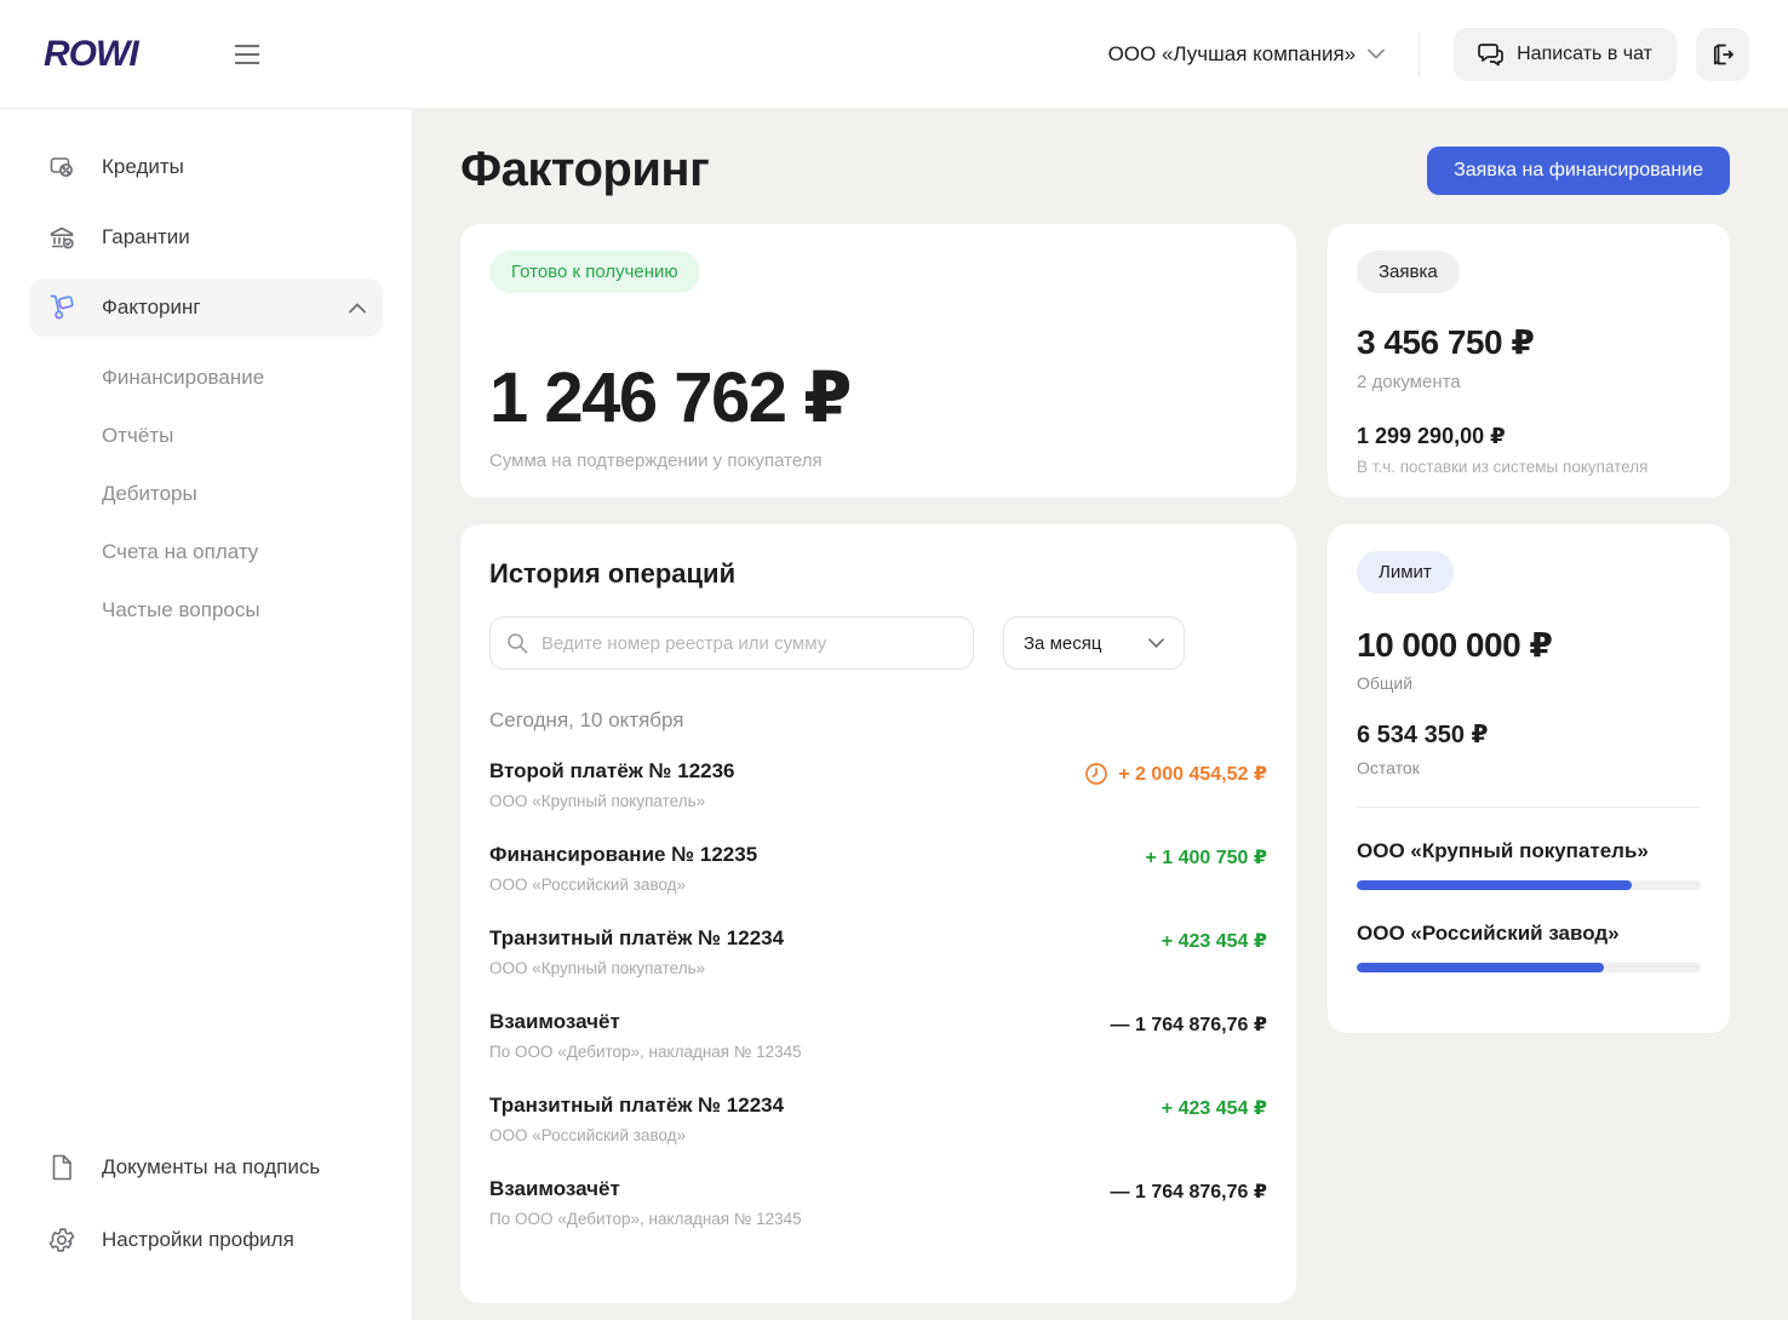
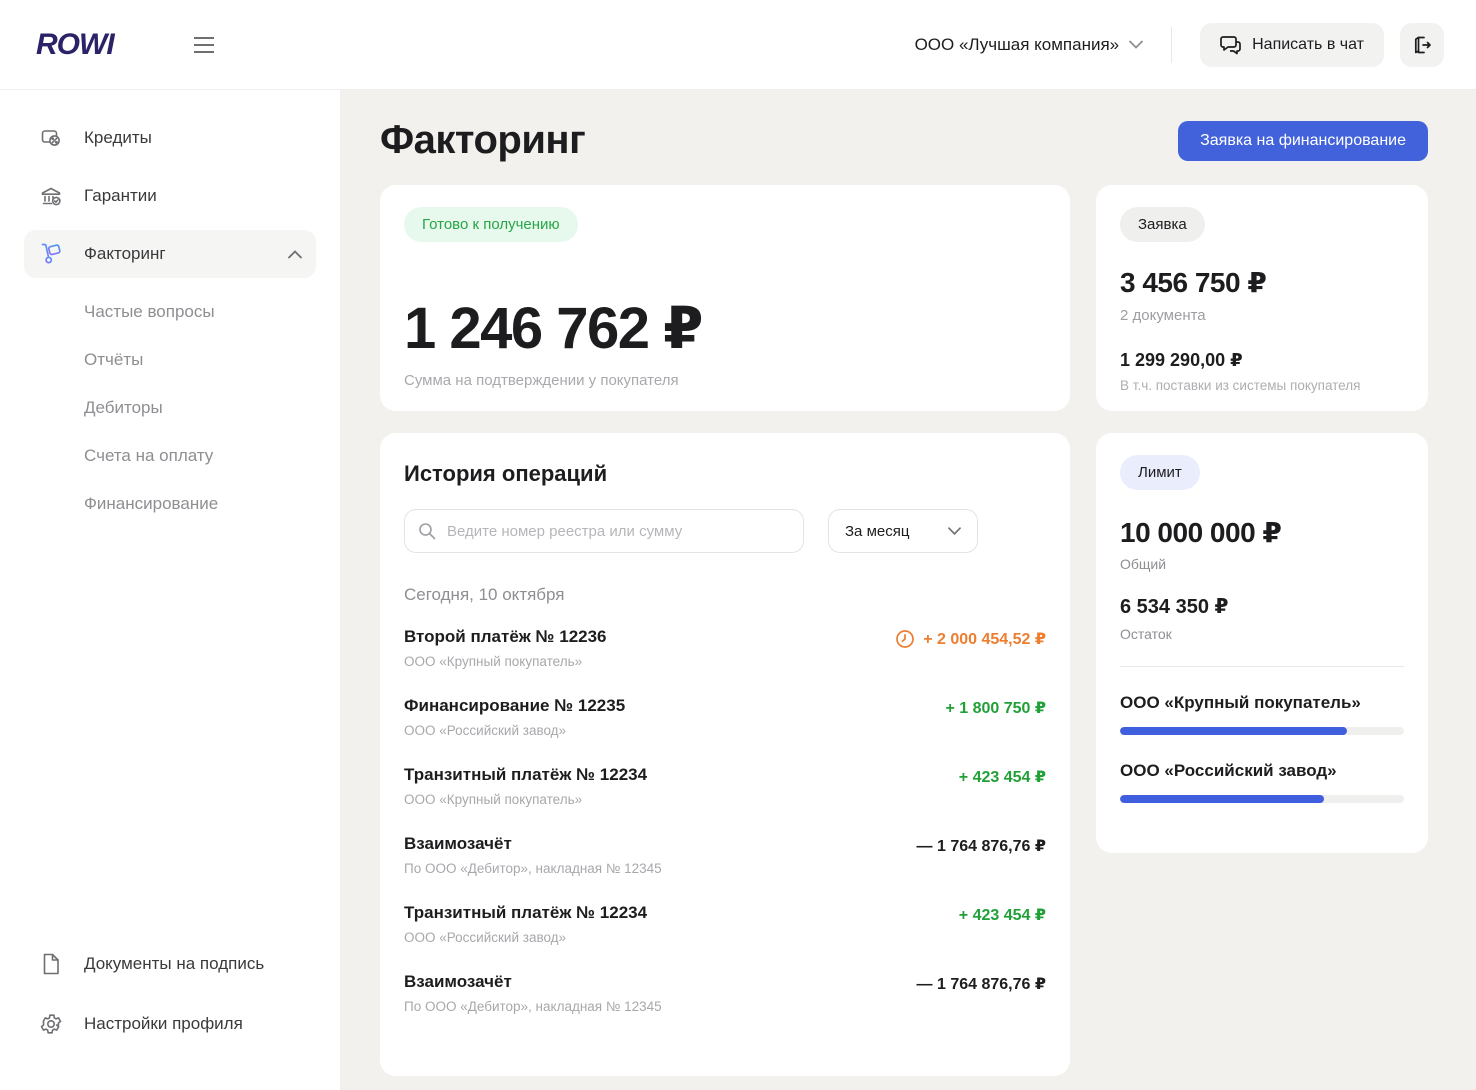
  ROWI
  ООО «Лучшая компания»
  Написать в чат
  Кредиты
  Гарантии
  Факторинг
- Финансирование
+ Частые вопросы
  Отчёты
  Дебиторы
  Счета на оплату
- Частые вопросы
+ Финансирование
  Документы на подпись
  Настройки профиля
  Факторинг
  Заявка на финансирование
  Готово к получению
  1 246 762 ₽
  Сумма на подтверждении у покупателя
  История операций
  Ведите номер реестра или сумму
  За месяц
  Сегодня, 10 октября
  Второй платёж № 12236
  ООО «Крупный покупатель»
  + 2 000 454,52 ₽
  Финансирование № 12235
  ООО «Российский завод»
- + 1 400 750 ₽
+ + 1 800 750 ₽
  Транзитный платёж № 12234
  ООО «Крупный покупатель»
  + 423 454 ₽
  Взаимозачёт
  По ООО «Дебитор», накладная № 12345
  — 1 764 876,76 ₽
  Транзитный платёж № 12234
  ООО «Российский завод»
  + 423 454 ₽
  Взаимозачёт
  По ООО «Дебитор», накладная № 12345
  — 1 764 876,76 ₽
  Заявка
  3 456 750 ₽
  2 документа
  1 299 290,00 ₽
  В т.ч. поставки из системы покупателя
  Лимит
  10 000 000 ₽
  Общий
  6 534 350 ₽
  Остаток
  ООО «Крупный покупатель»
  ООО «Российский завод»
